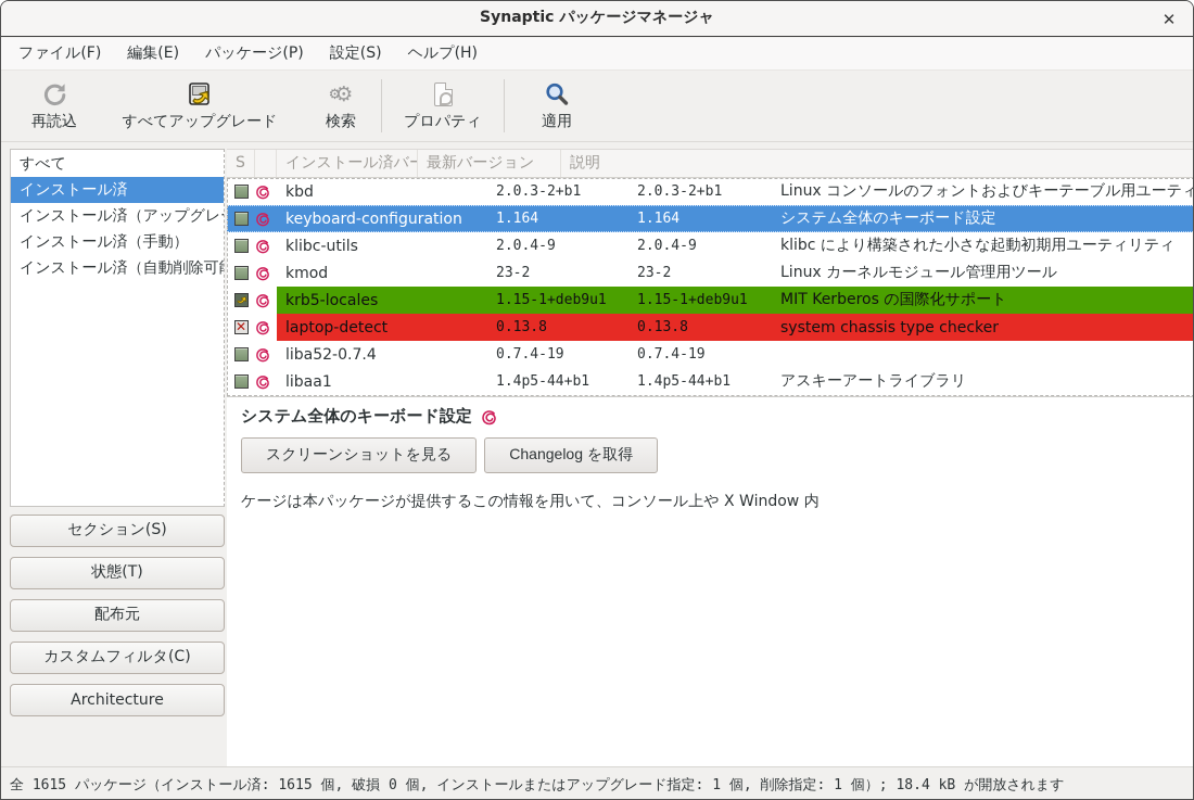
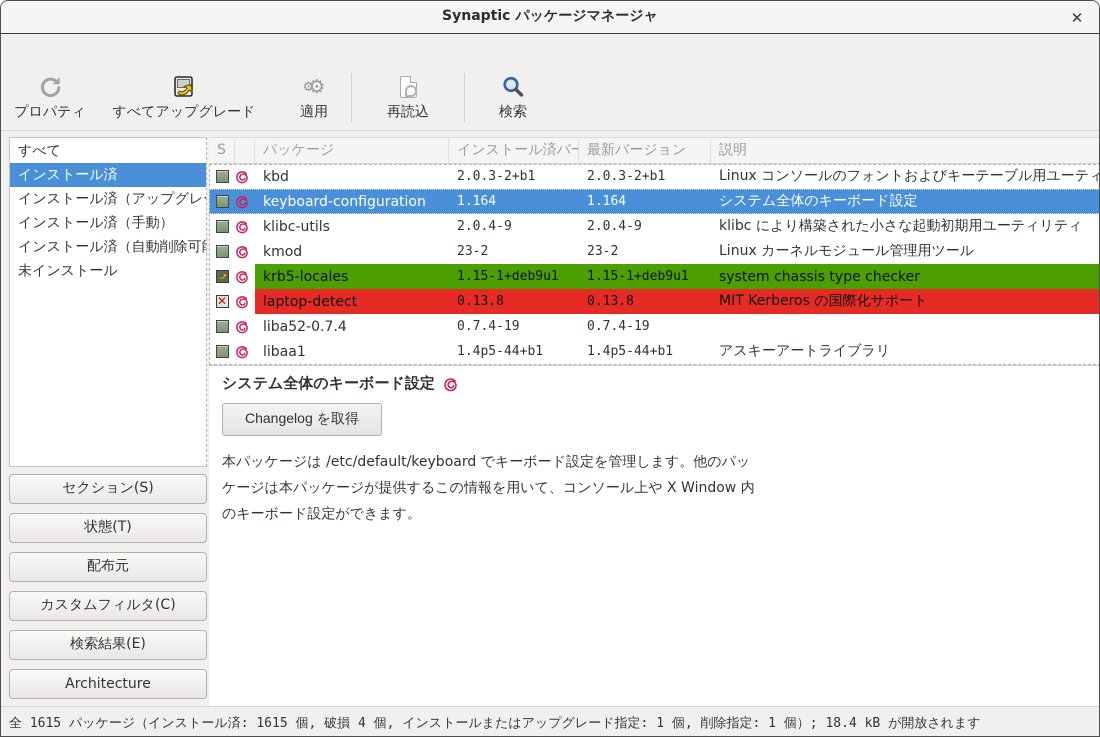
  Synaptic パッケージマネージャ
  ✕
- ファイル(F)
- 編集(E)
- パッケージ(P)
- 設定(S)
- ヘルプ(H)
- 再読込
+ プロパティ
  すべてアップグレード
  ⚙
  ⚙
- 検索
+ 適用
- プロパティ
+ 再読込
- 適用
+ 検索
  すべて
  インストール済
  インストール済（アップグレ
  インストール済（手動）
  インストール済（自動削除可
+ 未インストール
  セクション(S)
  状態(T)
  配布元
  カスタムフィルタ(C)
+ 検索結果(E)
  Architecture
  S
+ パッケージ
  インストール済バー
  最新バージョン
  説明
  kbd
  2.0.3-2+b1
  2.0.3-2+b1
  Linux コンソールのフォントおよびキーテーブル用ユーティ
  keyboard-configuration
  1.164
  1.164
  システム全体のキーボード設定
  klibc-utils
  2.0.4-9
  2.0.4-9
  klibc により構築された小さな起動初期用ユーティリティ
  kmod
  23-2
  23-2
  Linux カーネルモジュール管理用ツール
  krb5-locales
  1.15-1+deb9u1
  1.15-1+deb9u1
- MIT Kerberos の国際化サポート
+ system chassis type checker
  ✕
  laptop-detect
  0.13.8
  0.13.8
- system chassis type checker
+ MIT Kerberos の国際化サポート
  liba52-0.7.4
  0.7.4-19
  0.7.4-19
  libaa1
  1.4p5-44+b1
  1.4p5-44+b1
  アスキーアートライブラリ
  システム全体のキーボード設定
- スクリーンショットを見る
  Changelog を取得
+ 本パッケージは /etc/default/keyboard でキーボード設定を管理します。他のパッ
  ケージは本パッケージが提供するこの情報を用いて、コンソール上や X Window 内
+ のキーボード設定ができます。
- 全 1615 パッケージ（インストール済: 1615 個, 破損 0 個, インストールまたはアップグレード指定: 1 個, 削除指定: 1 個）; 18.4 kB が開放されます
+ 全 1615 パッケージ（インストール済: 1615 個, 破損 4 個, インストールまたはアップグレード指定: 1 個, 削除指定: 1 個）; 18.4 kB が開放されます
